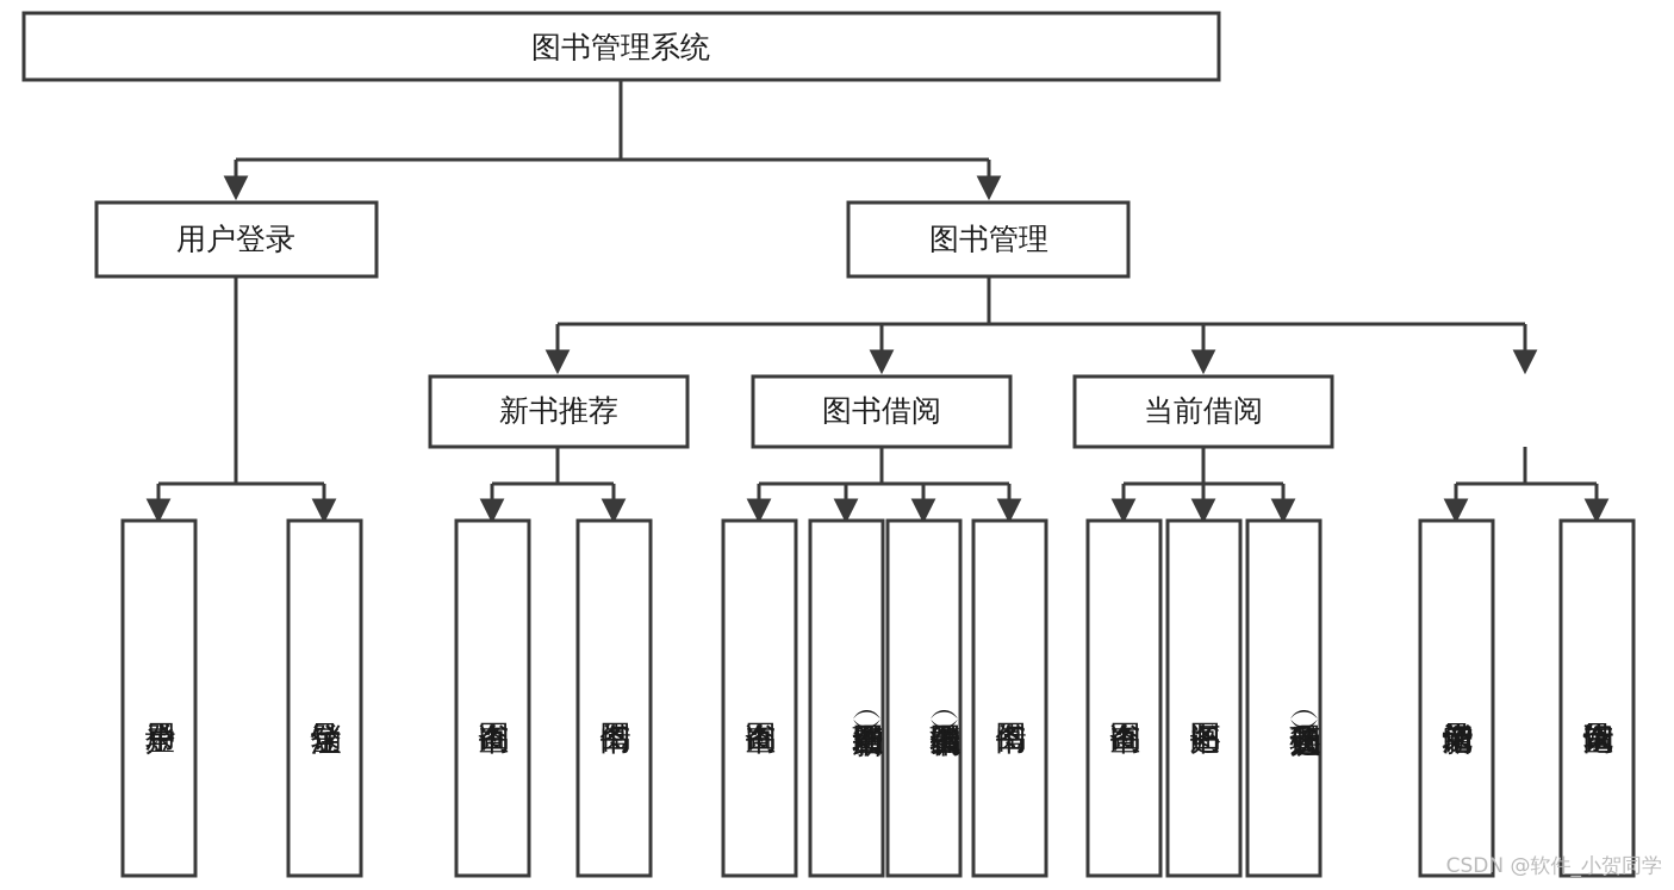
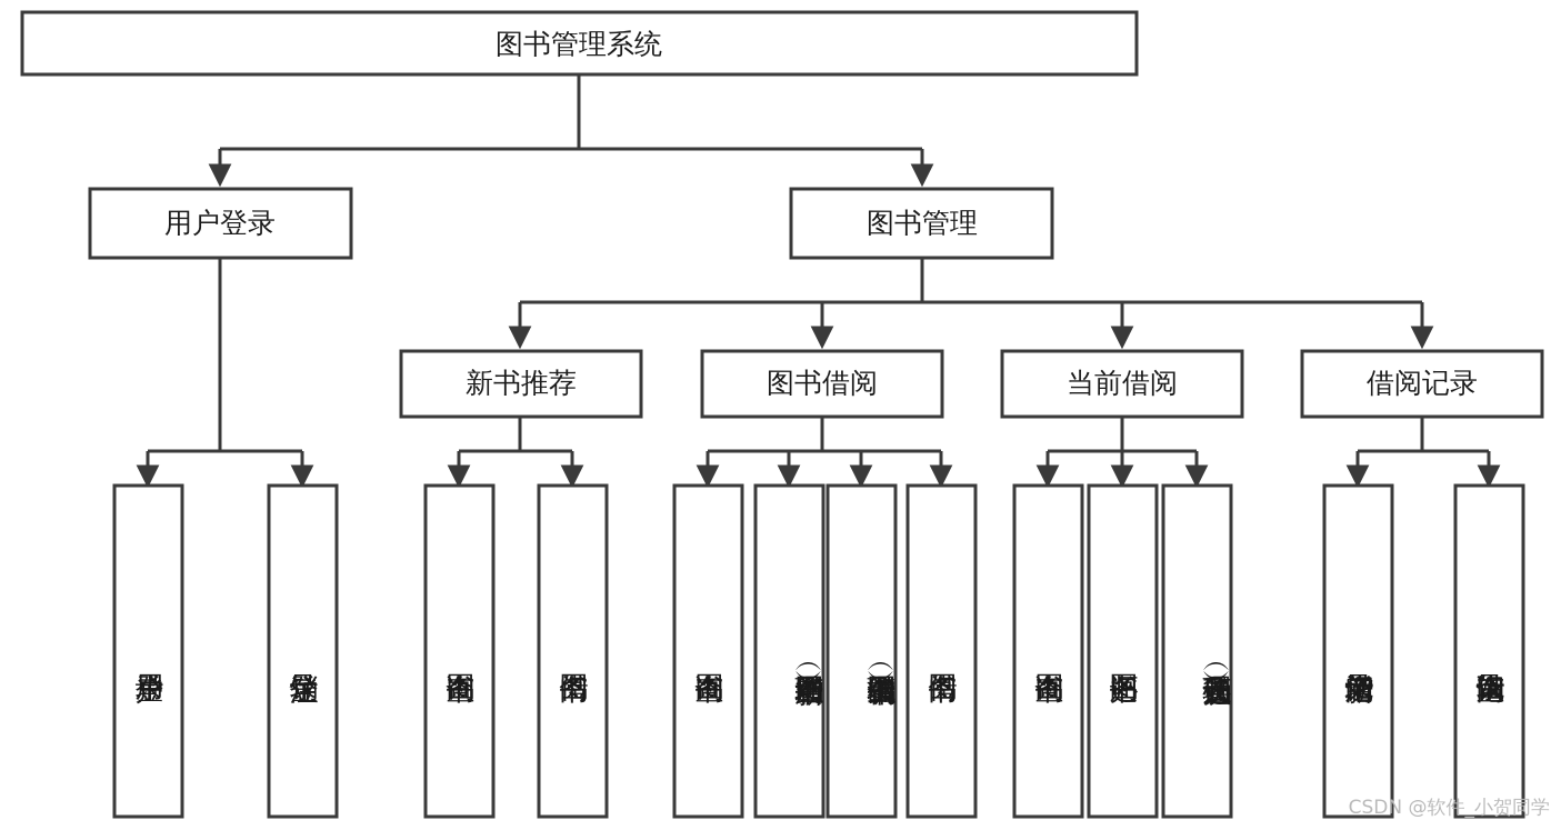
  图书管理系统
  用户登录
  图书管理
  新书推荐
  图书借阅
  当前借阅
+ 借阅记录
  CSDN @软件_小贺同学
